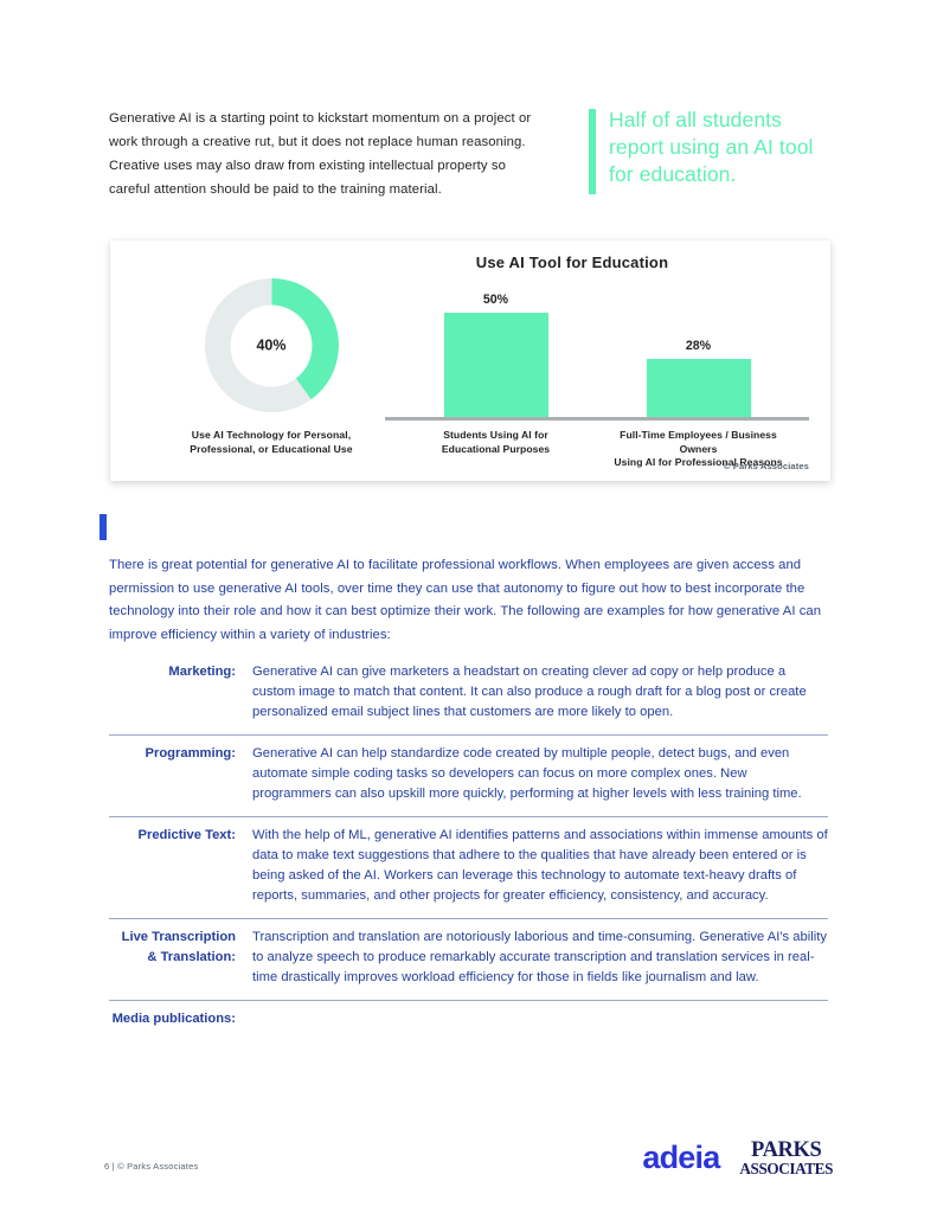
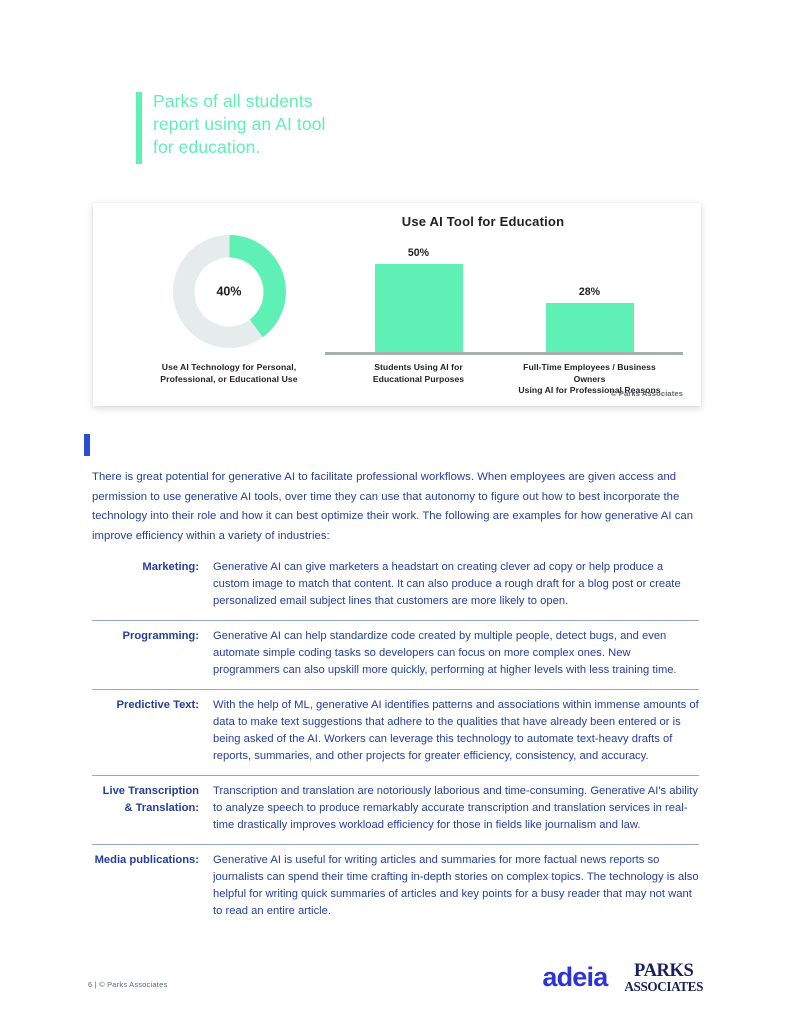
- Generative AI is a starting point to kickstart momentum on a project or work through a creative rut, but it does not replace human reasoning. Creative uses may also draw from existing intellectual property so careful attention should be paid to the training material.
- Half of all students report using an AI tool for education.
+ Parks of all students report using an AI tool for education.
  Use AI Tool for Education
  40%
  Use AI Technology for Personal,
  Professional, or Educational Use
  50%
  28%
  Students Using AI for
  Educational Purposes
  Full-Time Employees / Business Owners
  Using AI for Professional Reasons
  © Parks Associates
  There is great potential for generative AI to facilitate professional workflows. When employees are given access and permission to use generative AI tools, over time they can use that autonomy to figure out how to best incorporate the technology into their role and how it can best optimize their work. The following are examples for how generative AI can improve efficiency within a variety of industries:
  Marketing:
  Generative AI can give marketers a headstart on creating clever ad copy or help produce a custom image to match that content. It can also produce a rough draft for a blog post or create personalized email subject lines that customers are more likely to open.
  Programming:
  Generative AI can help standardize code created by multiple people, detect bugs, and even automate simple coding tasks so developers can focus on more complex ones. New programmers can also upskill more quickly, performing at higher levels with less training time.
  Predictive Text:
  With the help of ML, generative AI identifies patterns and associations within immense amounts of data to make text suggestions that adhere to the qualities that have already been entered or is being asked of the AI. Workers can leverage this technology to automate text-heavy drafts of reports, summaries, and other projects for greater efficiency, consistency, and accuracy.
  Live Transcription & Translation:
  Transcription and translation are notoriously laborious and time-consuming. Generative AI's ability to analyze speech to produce remarkably accurate transcription and translation services in real-time drastically improves workload efficiency for those in fields like journalism and law.
  Media publications:
+ Generative AI is useful for writing articles and summaries for more factual news reports so journalists can spend their time crafting in-depth stories on complex topics. The technology is also helpful for writing quick summaries of articles and key points for a busy reader that may not want to read an entire article.
  6 | © Parks Associates
  adeia
  PARKS
  ASSOCIATES
